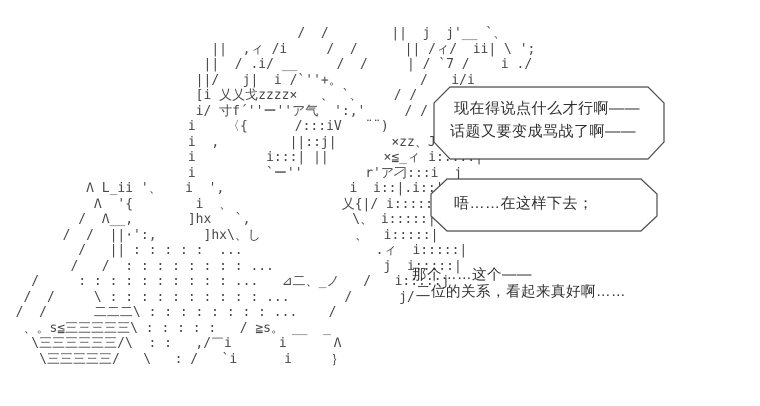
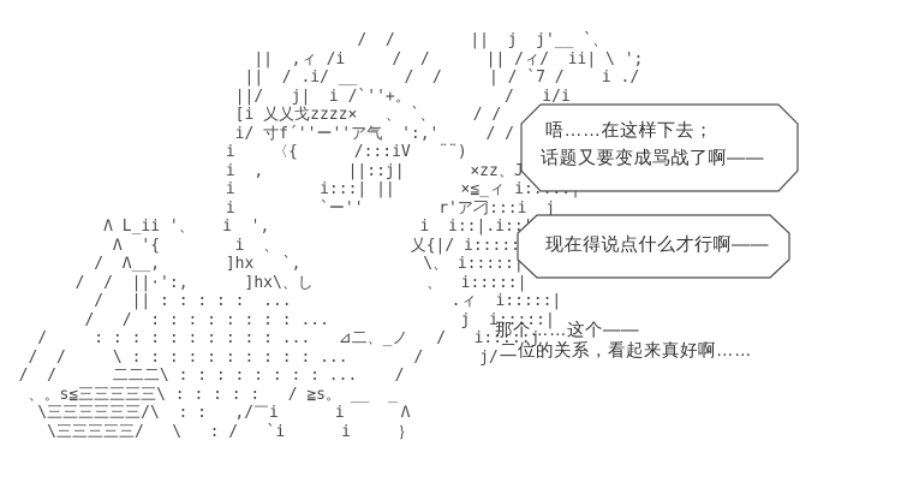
  / / || j j'__ `、
  || ,ィ /i / / || /ィ/ ii| \ ';
  || / .i/ __ / / | / `7 / i ./
  ||/ j| i /`''+。 / i/i
  i/ 寸f´''ー''ア气 ':,' / /
  i 〈{ /:::iV ¨¨)
  i i:::| || ×≦_ィ i::
  i `ー'' r'ア刁:::i j
  Λ L_ii '、 i ', i i::|.i::
  Λ '{ i 、 乂{|/ i:::::
  / Λ__, ]hx `, \、 i:::::|
  / / ||·':, ]hx\、し 、 i:::::|
  / || : : : : : ... .ィ i:::::|
  / / : : : : : : : : ... j i:::::|
  / : : : : : : : : : : ... ⊿二、_ノ / i:::::j
  / / \ : : : : : : : : : : ... / j/
  / / 二二二\ : : : : : : : : ... /
  、。s≦三三三三三\ : : : : : / ≧s。 __ _
  \三三三三三三/\ : : ,/￣i i Λ
  \三三三三三/ \ : / `i i ｝
- 现在得说点什么才行啊——
+ 唔……在这样下去；
  话题又要变成骂战了啊——
- 唔……在这样下去；
+ 现在得说点什么才行啊——
  那个……这个——
  二位的关系，看起来真好啊……
